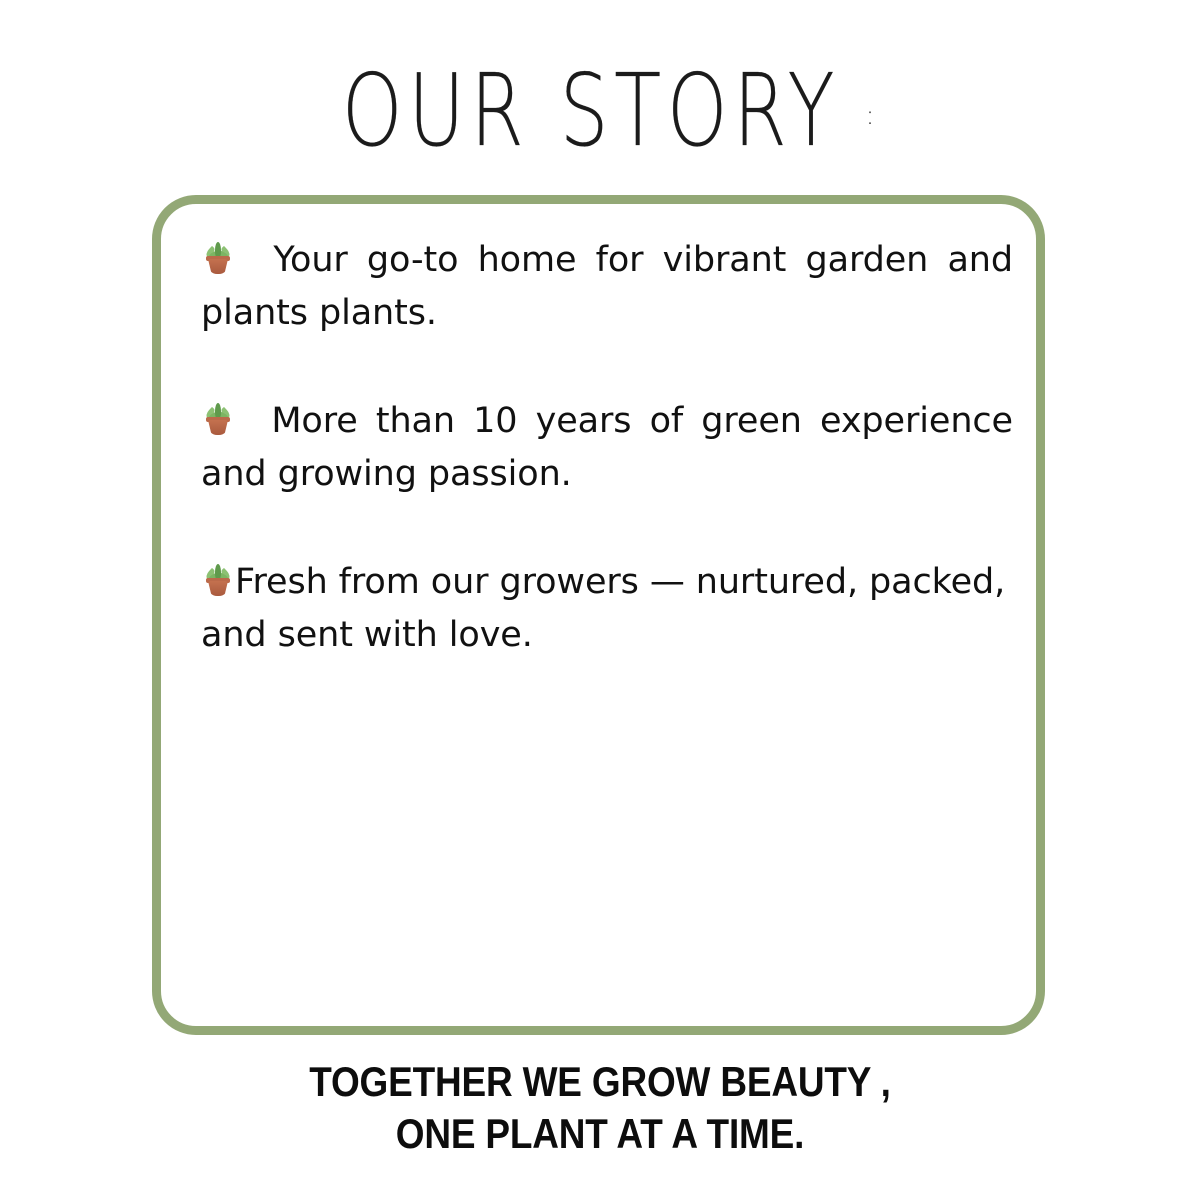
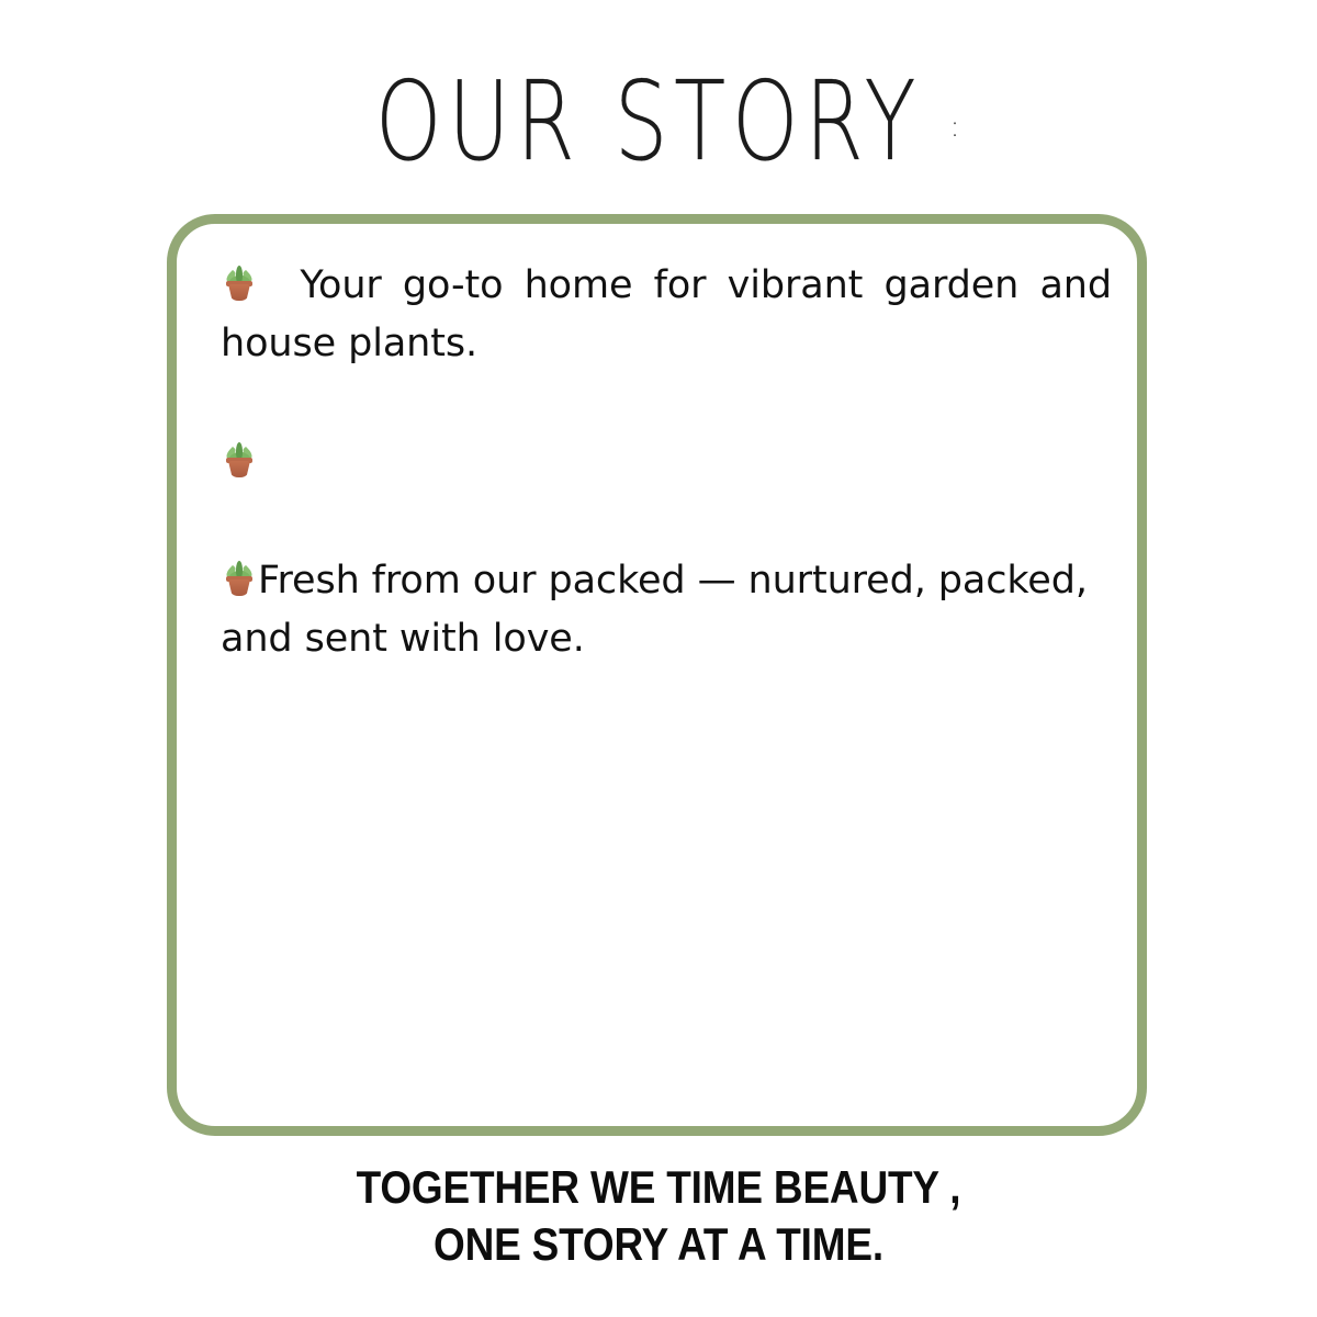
  OUR STORY :
- Your go-to home for vibrant garden and plants plants.
+ Your go-to home for vibrant garden and house plants.
- More than 10 years of green experience and growing passion.
- Fresh from our growers — nurtured, packed, and sent with love.
+ Fresh from our packed — nurtured, packed, and sent with love.
- TOGETHER WE GROW BEAUTY ,
+ TOGETHER WE TIME BEAUTY ,
- ONE PLANT AT A TIME.
+ ONE STORY AT A TIME.
